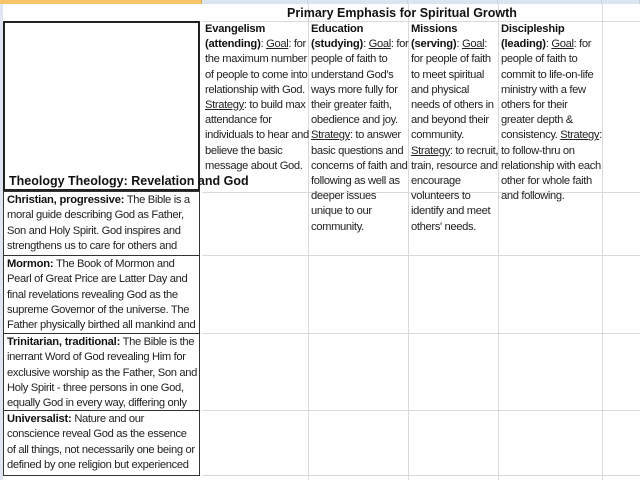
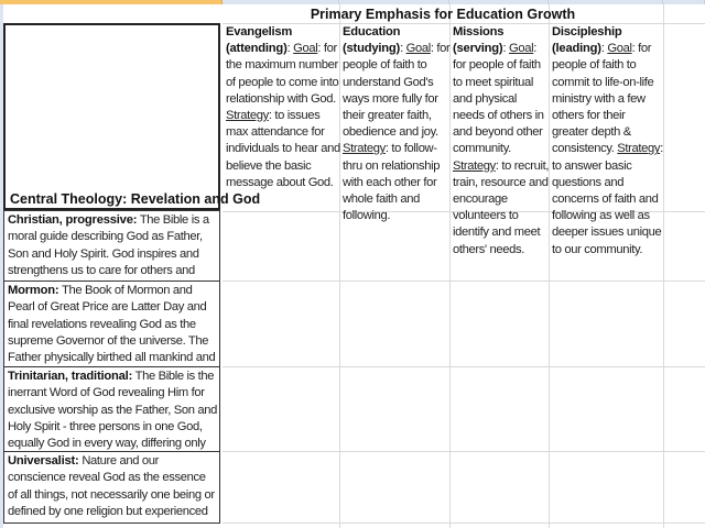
- Primary Emphasis for Spiritual Growth
+ Primary Emphasis for Education Growth
- Theology Theology: Revelation and God
+ Central Theology: Revelation and God
- Evangelism (attending): Goal: for the maximum number of people to come into relationship with God. Strategy: to build max attendance for individuals to hear and believe the basic message about God.
+ Evangelism (attending): Goal: for the maximum number of people to come into relationship with God. Strategy: to issues max attendance for individuals to hear and believe the basic message about God.
- Education (studying): Goal: for people of faith to understand God's ways more fully for their greater faith, obedience and joy. Strategy: to answer basic questions and concerns of faith and following as well as deeper issues unique to our community.
+ Education (studying): Goal: for people of faith to understand God's ways more fully for their greater faith, obedience and joy. Strategy: to follow-thru on relationship with each other for whole faith and following.
- Missions (serving): Goal: for people of faith to meet spiritual and physical needs of others in and beyond their community. Strategy: to recruit, train, resource and encourage volunteers to identify and meet others' needs.
+ Missions (serving): Goal: for people of faith to meet spiritual and physical needs of others in and beyond other community. Strategy: to recruit, train, resource and encourage volunteers to identify and meet others' needs.
- Discipleship (leading): Goal: for people of faith to commit to life-on-life ministry with a few others for their greater depth & consistency. Strategy: to follow-thru on relationship with each other for whole faith and following.
+ Discipleship (leading): Goal: for people of faith to commit to life-on-life ministry with a few others for their greater depth & consistency. Strategy: to answer basic questions and concerns of faith and following as well as deeper issues unique to our community.
  Christian, progressive: The Bible is a moral guide describing God as Father, Son and Holy Spirit. God inspires and strengthens us to care for others and
  Mormon: The Book of Mormon and Pearl of Great Price are Latter Day and final revelations revealing God as the supreme Governor of the universe. The Father physically birthed all mankind and
  Trinitarian, traditional: The Bible is the inerrant Word of God revealing Him for exclusive worship as the Father, Son and Holy Spirit - three persons in one God, equally God in every way, differing only
  Universalist: Nature and our conscience reveal God as the essence of all things, not necessarily one being or defined by one religion but experienced
